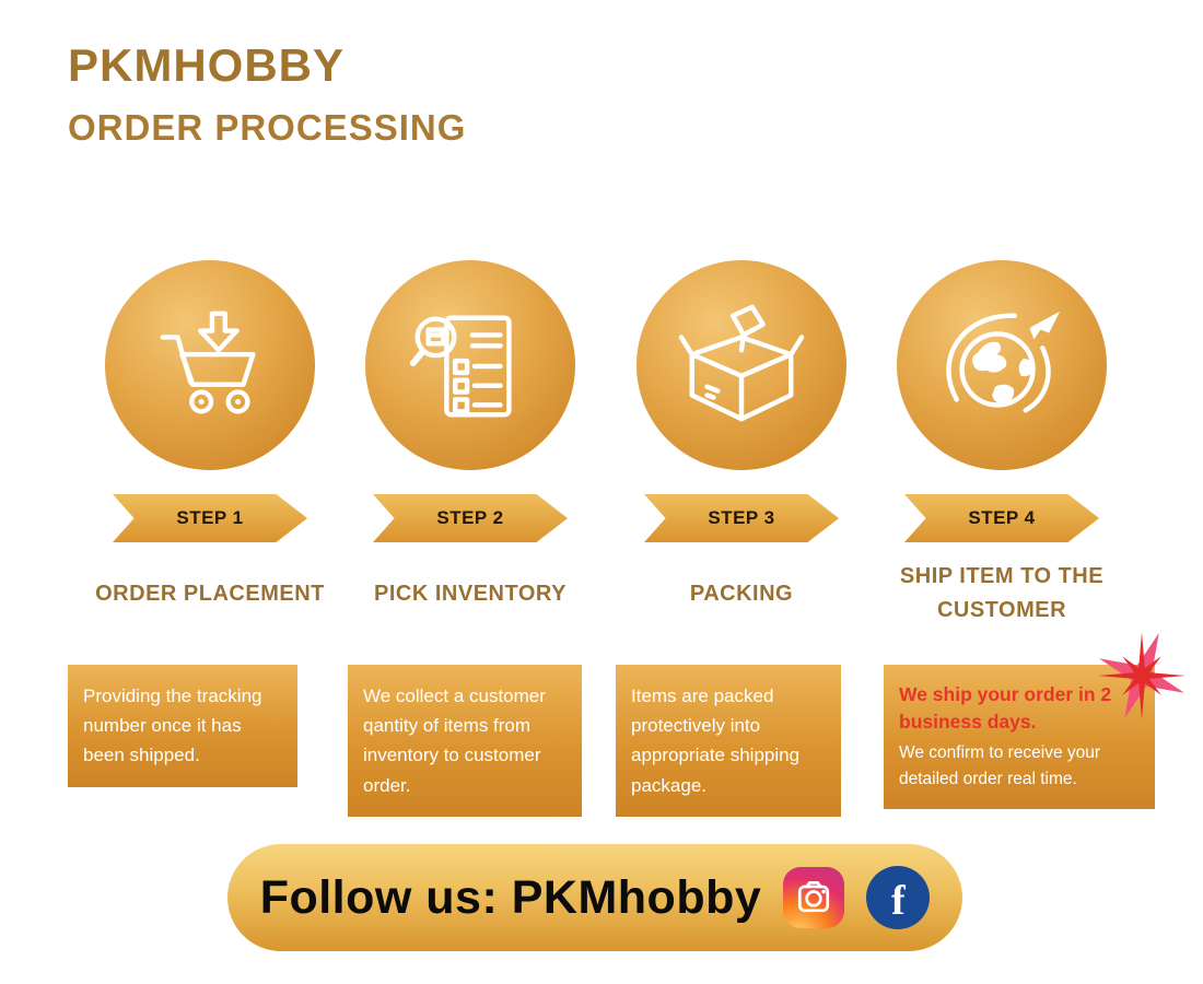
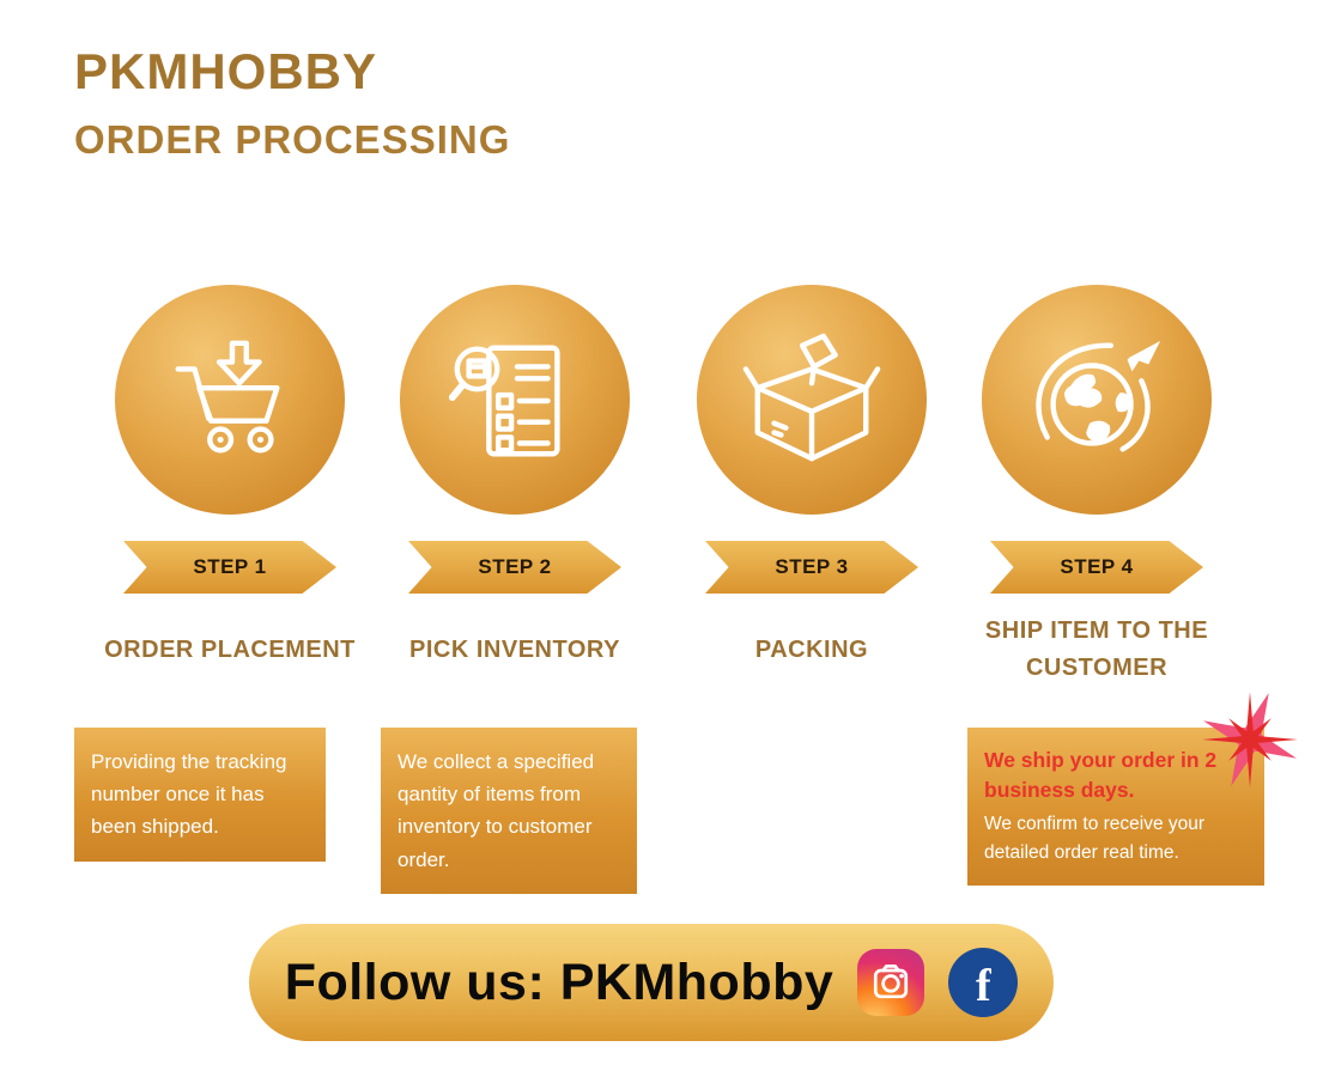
  PKMHOBBY
  ORDER PROCESSING
  STEP 1
  ORDER PLACEMENT
  STEP 2
  PICK INVENTORY
  STEP 3
  PACKING
  STEP 4
  SHIP ITEM TO THE CUSTOMER
  Providing the tracking number once it has been shipped.
- We collect a customer qantity of items from inventory to customer order.
+ We collect a specified qantity of items from inventory to customer order.
- Items are packed protectively into appropriate shipping package.
  We ship your order in 2 business days.
  We confirm to receive your detailed order real time.
  Follow us: PKMhobby
  f
